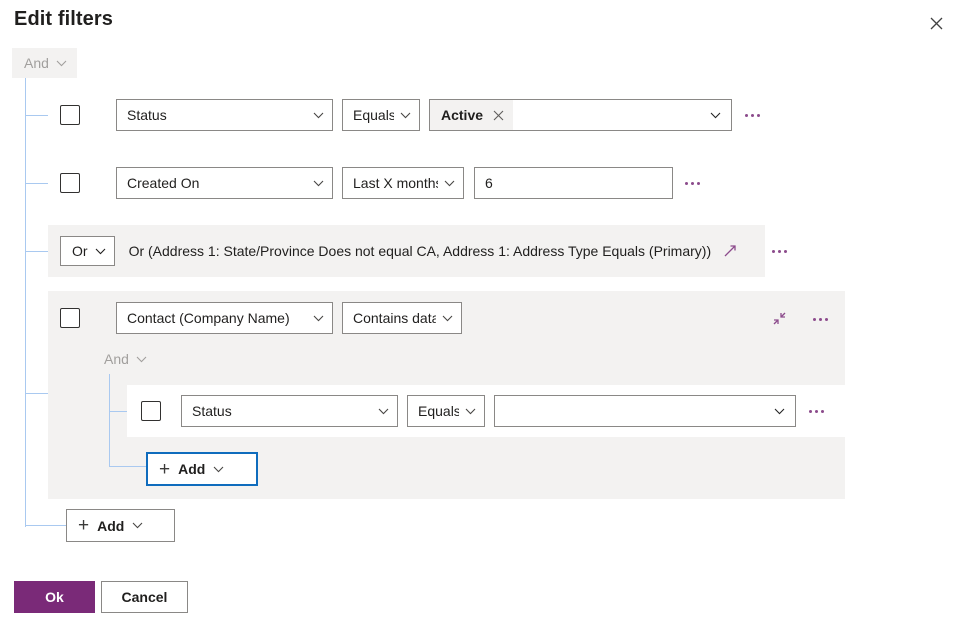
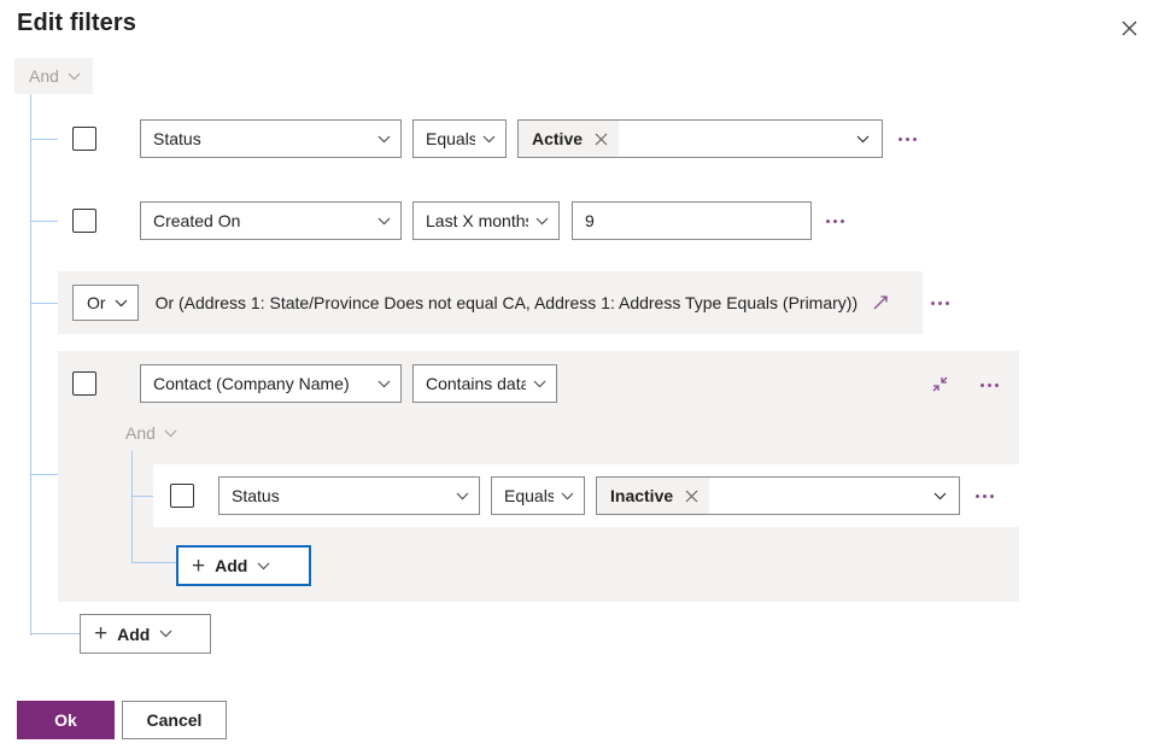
  Edit filters
  And
  Status
  Equals
  Active
  Created On
  Last X month
- 6
+ 9
  Or
  Or (Address 1: State/Province Does not equal CA, Address 1: Address Type Equals (Primary))
  Contact (Company Name)
  Contains data
  And
  Status
  Equals
+ Inactive
  +
  Add
  +
  Add
  Ok
  Cancel
